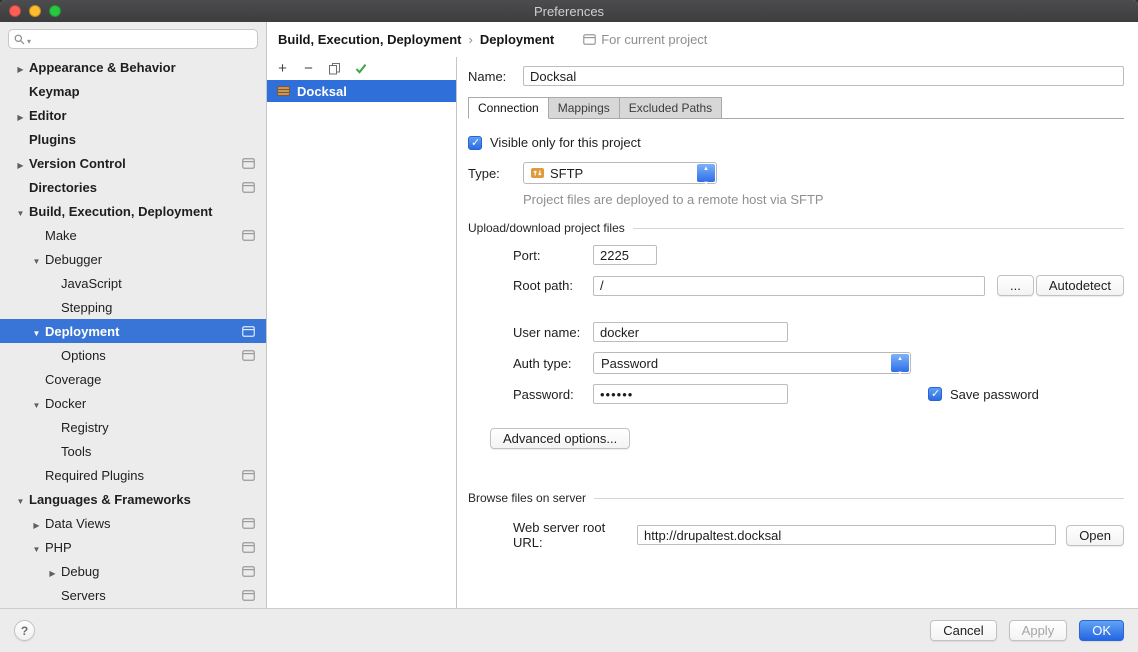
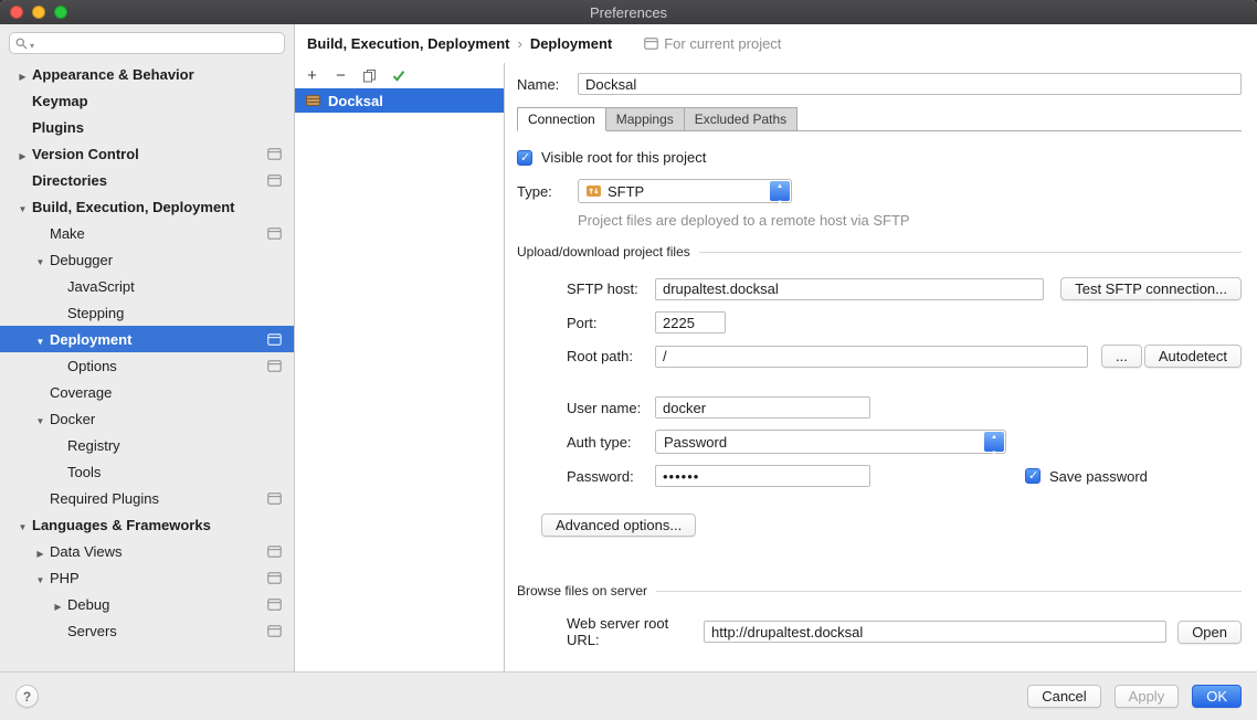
  Preferences
  Appearance & Behavior
  Keymap
- Editor
  Plugins
  Version Control
  Directories
  Build, Execution, Deployment
  Make
  Debugger
  JavaScript
  Stepping
  Deployment
  Options
  Coverage
  Docker
  Registry
  Tools
  Required Plugins
  Languages & Frameworks
  Data Views
  PHP
  Debug
  Servers
  Build, Execution, Deployment
  ›
  Deployment
  For current project
  +
  −
  Docksal
  Name:
  Docksal
  Connection
  Mappings
  Excluded Paths
- Visible only for this project
+ Visible root for this project
  Type:
  SFTP
  Project files are deployed to a remote host via SFTP
  Upload/download project files
+ SFTP host:
+ drupaltest.docksal
+ Test SFTP connection...
  Port:
  2225
  Root path:
  /
  ...
  Autodetect
  User name:
  docker
  Auth type:
  Password
  Password:
  ••••••
  Save password
  Advanced options...
  Browse files on server
  Web server root URL:
  http://drupaltest.docksal
  Open
  ?
  Cancel
  Apply
  OK
